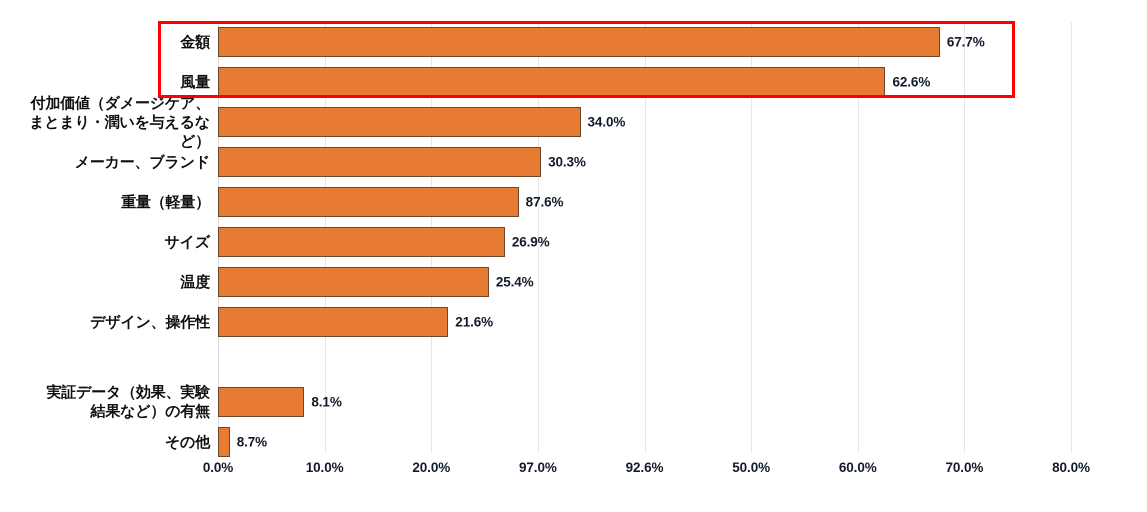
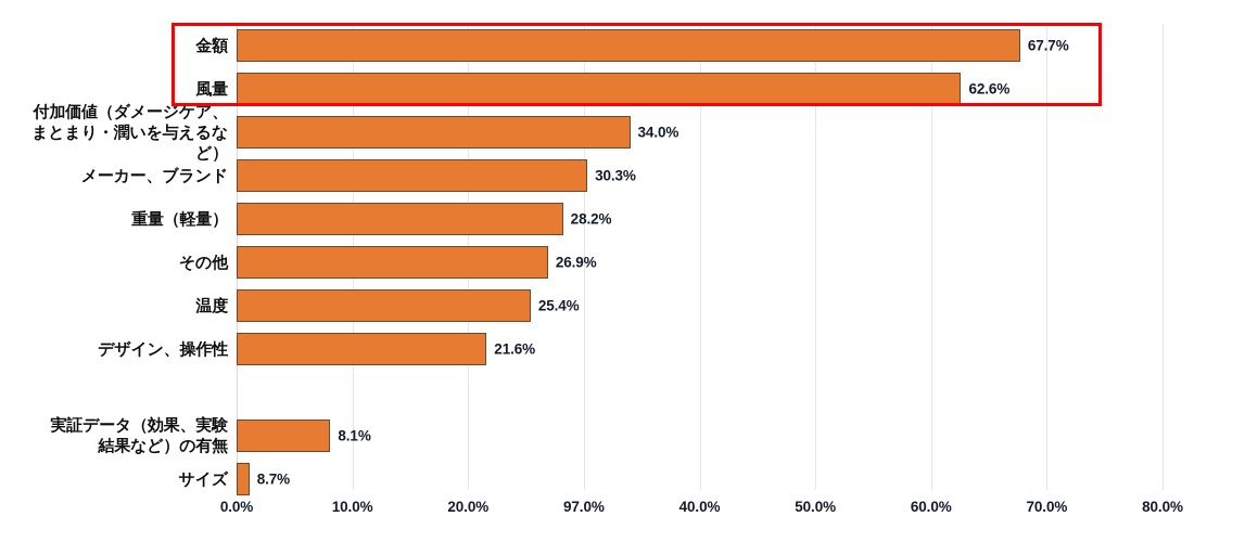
  金額
  67.7%
  風量
  62.6%
  付加価値（ダメージケア、
  まとまり・潤いを与えるなど）
  34.0%
  メーカー、ブランド
  30.3%
  重量（軽量）
- 87.6%
+ 28.2%
- サイズ
+ その他
  26.9%
  温度
  25.4%
  デザイン、操作性
  21.6%
  実証データ（効果、実験
  結果など）の有無
  8.1%
- その他
+ サイズ
  8.7%
  0.0%
  10.0%
  20.0%
  97.0%
- 92.6%
+ 40.0%
  50.0%
  60.0%
  70.0%
  80.0%
